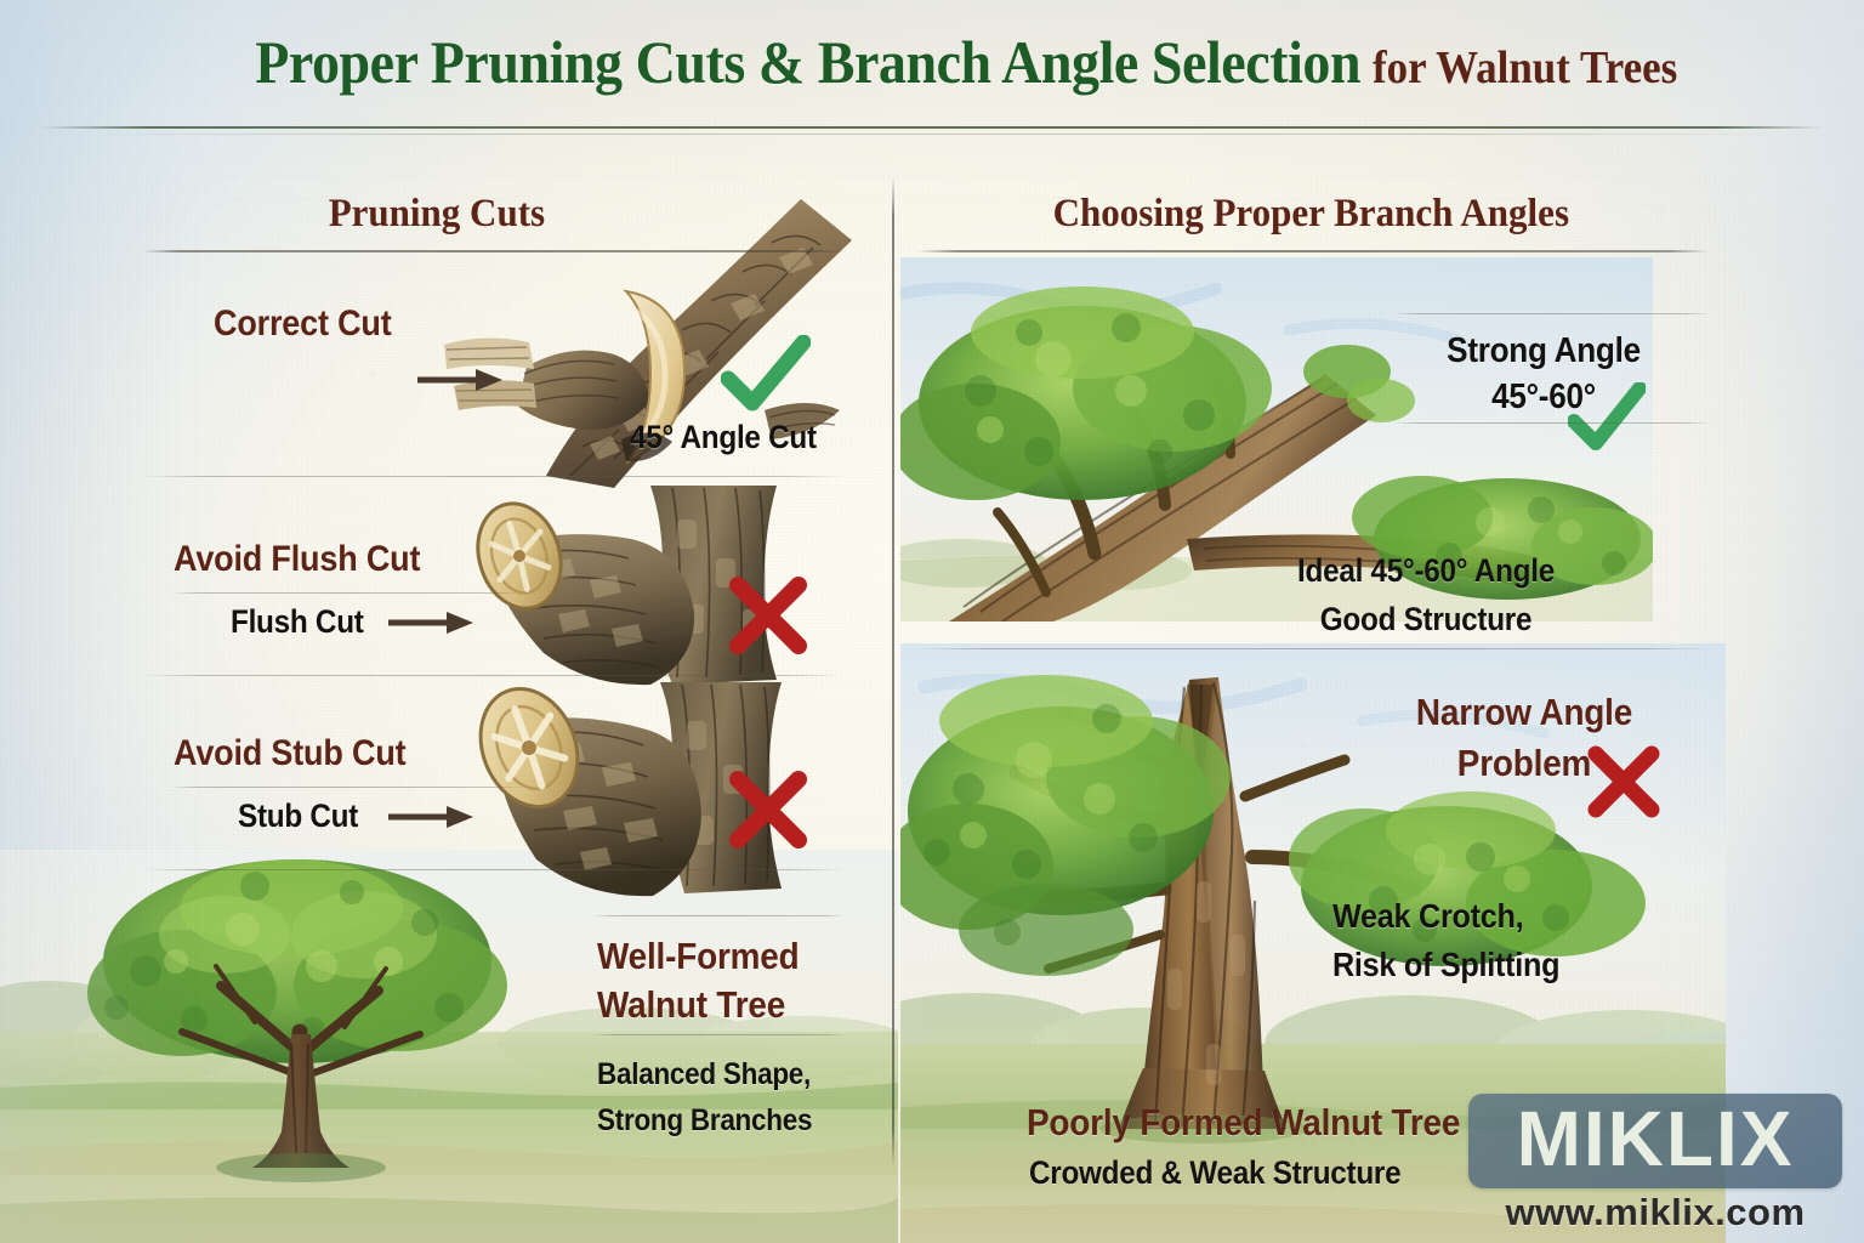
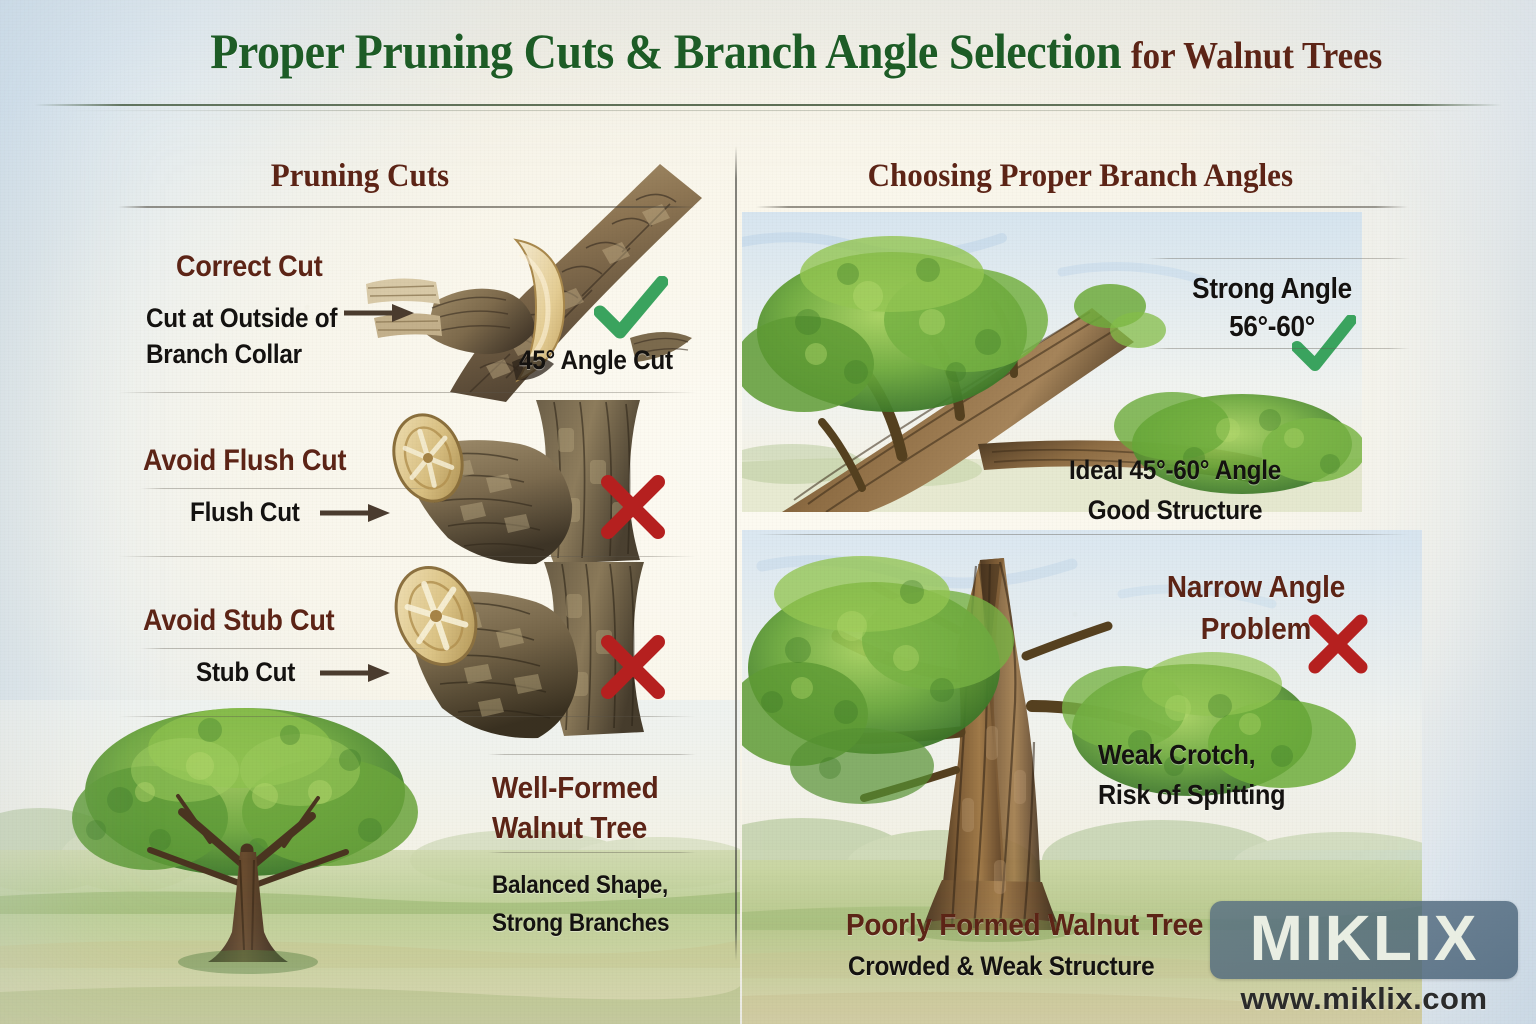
  Proper Pruning Cuts & Branch Angle Selection for Walnut Trees
  Pruning Cuts
  Correct Cut
+ Cut at Outside of
+ Branch Collar
  45° Angle Cut
  Avoid Flush Cut
  Flush Cut
  Avoid Stub Cut
  Stub Cut
  Well-Formed
  Walnut Tree
  Balanced Shape,
  Strong Branches
  Choosing Proper Branch Angles
  Strong Angle
- 45°-60°
+ 56°-60°
  Ideal 45°-60° Angle
  Good Structure
  Narrow Angle
  Problem
  Weak Crotch,
  Risk of Splitting
  Poorly Formed Walnut Tree
  Crowded & Weak Structure
  MIKLIX
  www.miklix.com
